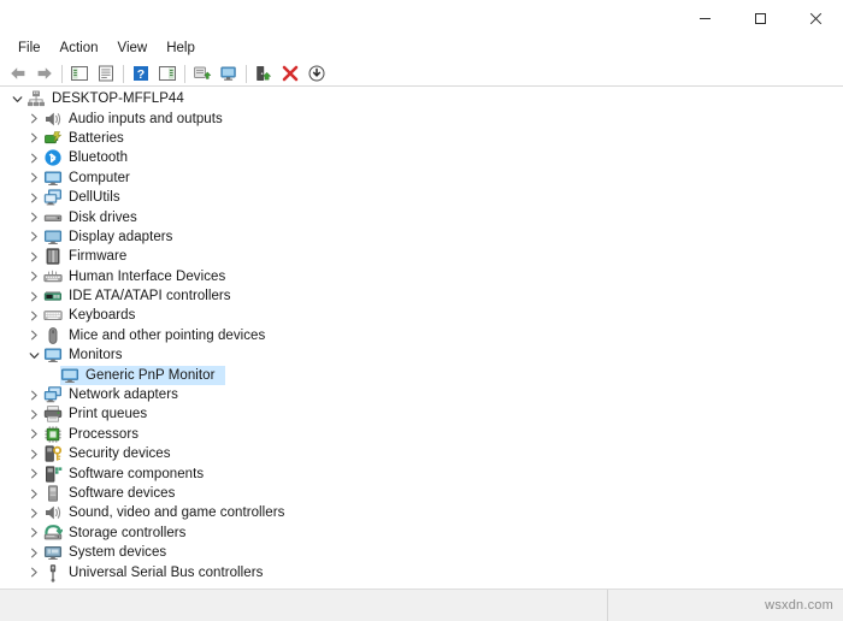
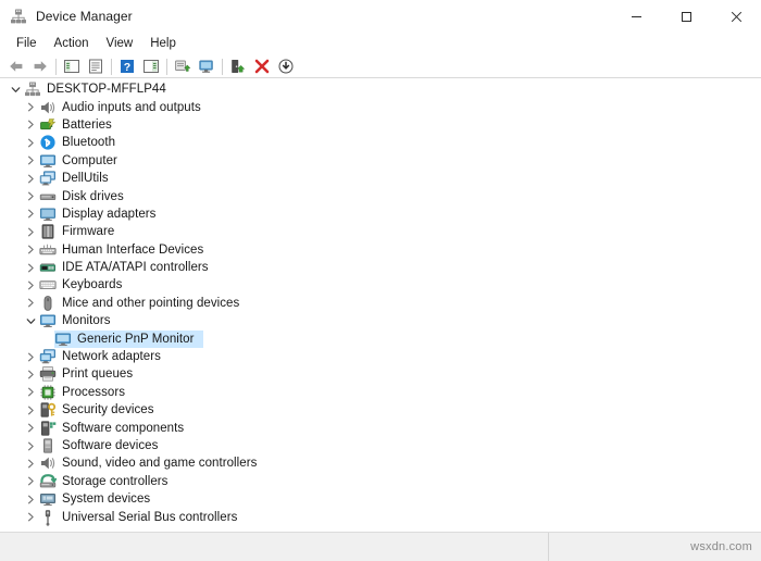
+ Device Manager
  File
  Action
  View
  Help
  ?
  DESKTOP-MFFLP44
  Audio inputs and outputs
  Batteries
  Bluetooth
  Computer
  DellUtils
  Disk drives
  Display adapters
  Firmware
  Human Interface Devices
  IDE ATA/ATAPI controllers
  Keyboards
  Mice and other pointing devices
  Monitors
  Generic PnP Monitor
  Network adapters
  Print queues
  Processors
  Security devices
  Software components
  Software devices
  Sound, video and game controllers
  Storage controllers
  System devices
  Universal Serial Bus controllers
  wsxdn.com
